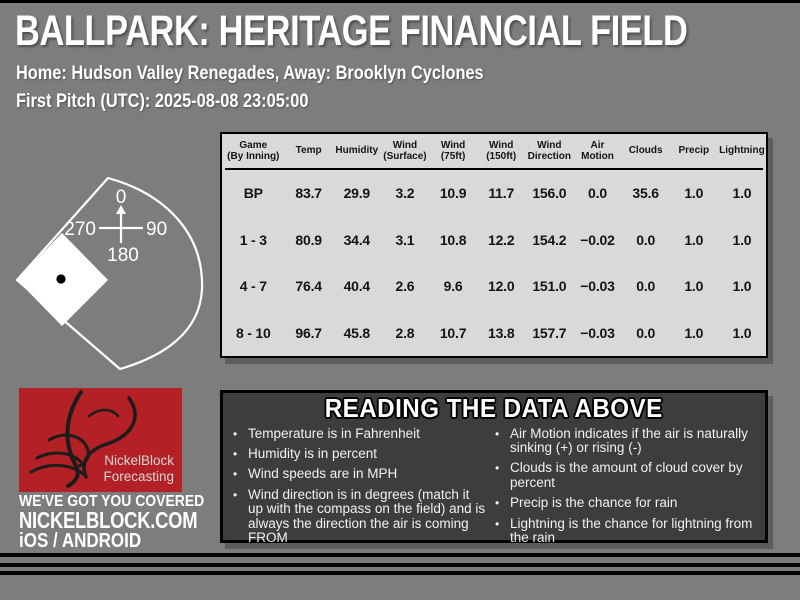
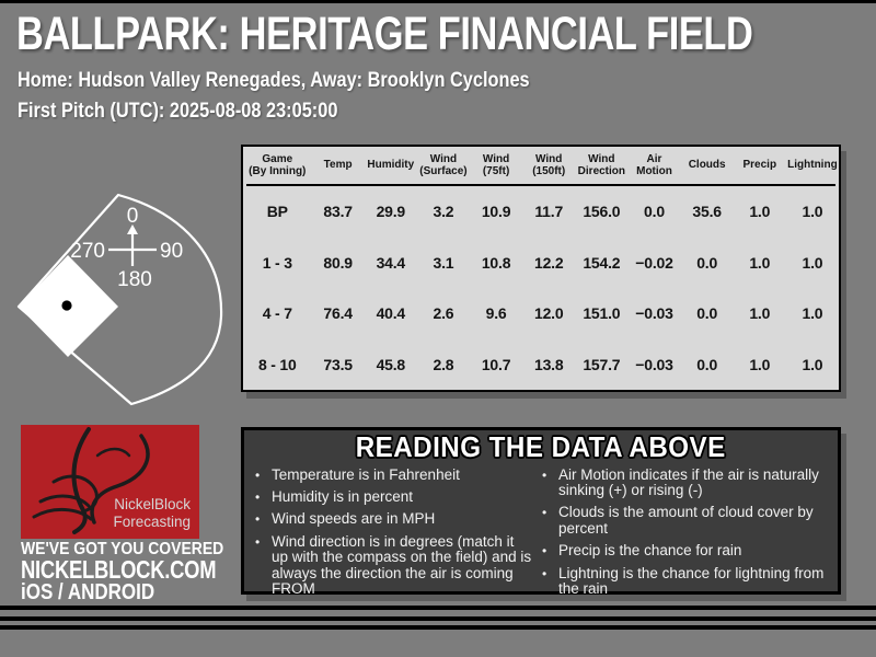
  BALLPARK: HERITAGE FINANCIAL FIELD
  Home: Hudson Valley Renegades, Away: Brooklyn Cyclones
  First Pitch (UTC): 2025-08-08 23:05:00
  0
  270
  90
  180
  Game
  (By Inning)
  Temp
  Humidity
  Wind
  (Surface)
  Wind
  (75ft)
  Wind
  (150ft)
  Wind
  Direction
  Air
  Motion
  Clouds
  Precip
  Lightning
  BP
  83.7
  29.9
  3.2
  10.9
  11.7
  156.0
  0.0
  35.6
  1.0
  1.0
  1 - 3
  80.9
  34.4
  3.1
  10.8
  12.2
  154.2
  −0.02
  0.0
  1.0
  1.0
  4 - 7
  76.4
  40.4
  2.6
  9.6
  12.0
  151.0
  −0.03
  0.0
  1.0
  1.0
  8 - 10
- 96.7
+ 73.5
  45.8
  2.8
  10.7
  13.8
  157.7
  −0.03
  0.0
  1.0
  1.0
  READING THE DATA ABOVE
  •
  Temperature is in Fahrenheit
  •
  Humidity is in percent
  •
  Wind speeds are in MPH
  •
  Wind direction is in degrees (match it up with the compass on the field) and is always the direction the air is coming FROM
  •
  Air Motion indicates if the air is naturally sinking (+) or rising (-)
  •
  Clouds is the amount of cloud cover by percent
  •
  Precip is the chance for rain
  •
  Lightning is the chance for lightning from the rain
  NickelBlock
  Forecasting
  WE'VE GOT YOU COVERED
  NICKELBLOCK.COM
  iOS / ANDROID
